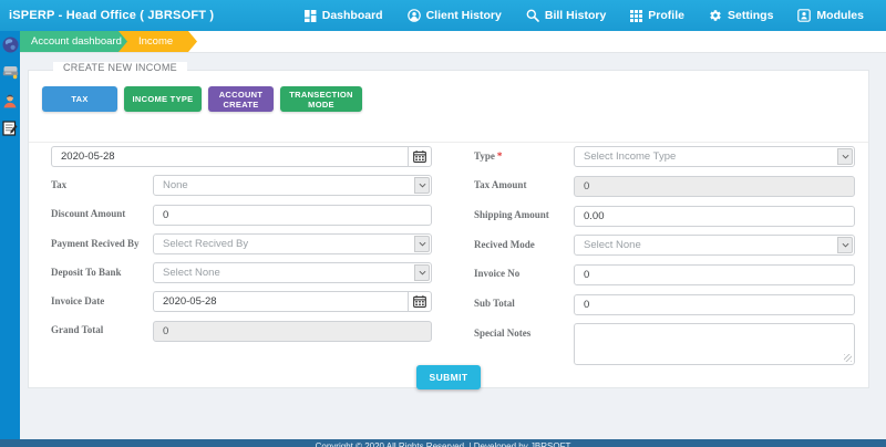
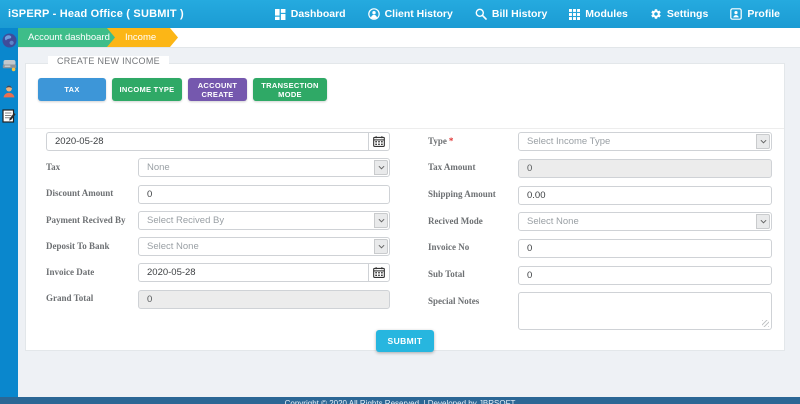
- iSPERP - Head Office ( JBRSOFT )
+ iSPERP - Head Office ( SUBMIT )
  Dashboard
  Client History
  Bill History
- Profile
+ Modules
  Settings
- Modules
+ Profile
  Account dashboard
  Income
  CREATE NEW INCOME
  TAX
  INCOME TYPE
  ACCOUNT CREATE
  TRANSECTION MODE
  2020-05-28
  Tax
  None
  Discount Amount
  0
  Payment Recived By
  Select Recived By
  Deposit To Bank
  Select None
  Invoice Date
  2020-05-28
  Grand Total
  0
  Type *
  Select Income Type
  Tax Amount
  0
  Shipping Amount
  0.00
  Recived Mode
  Select None
  Invoice No
  0
  Sub Total
  0
  Special Notes
  SUBMIT
